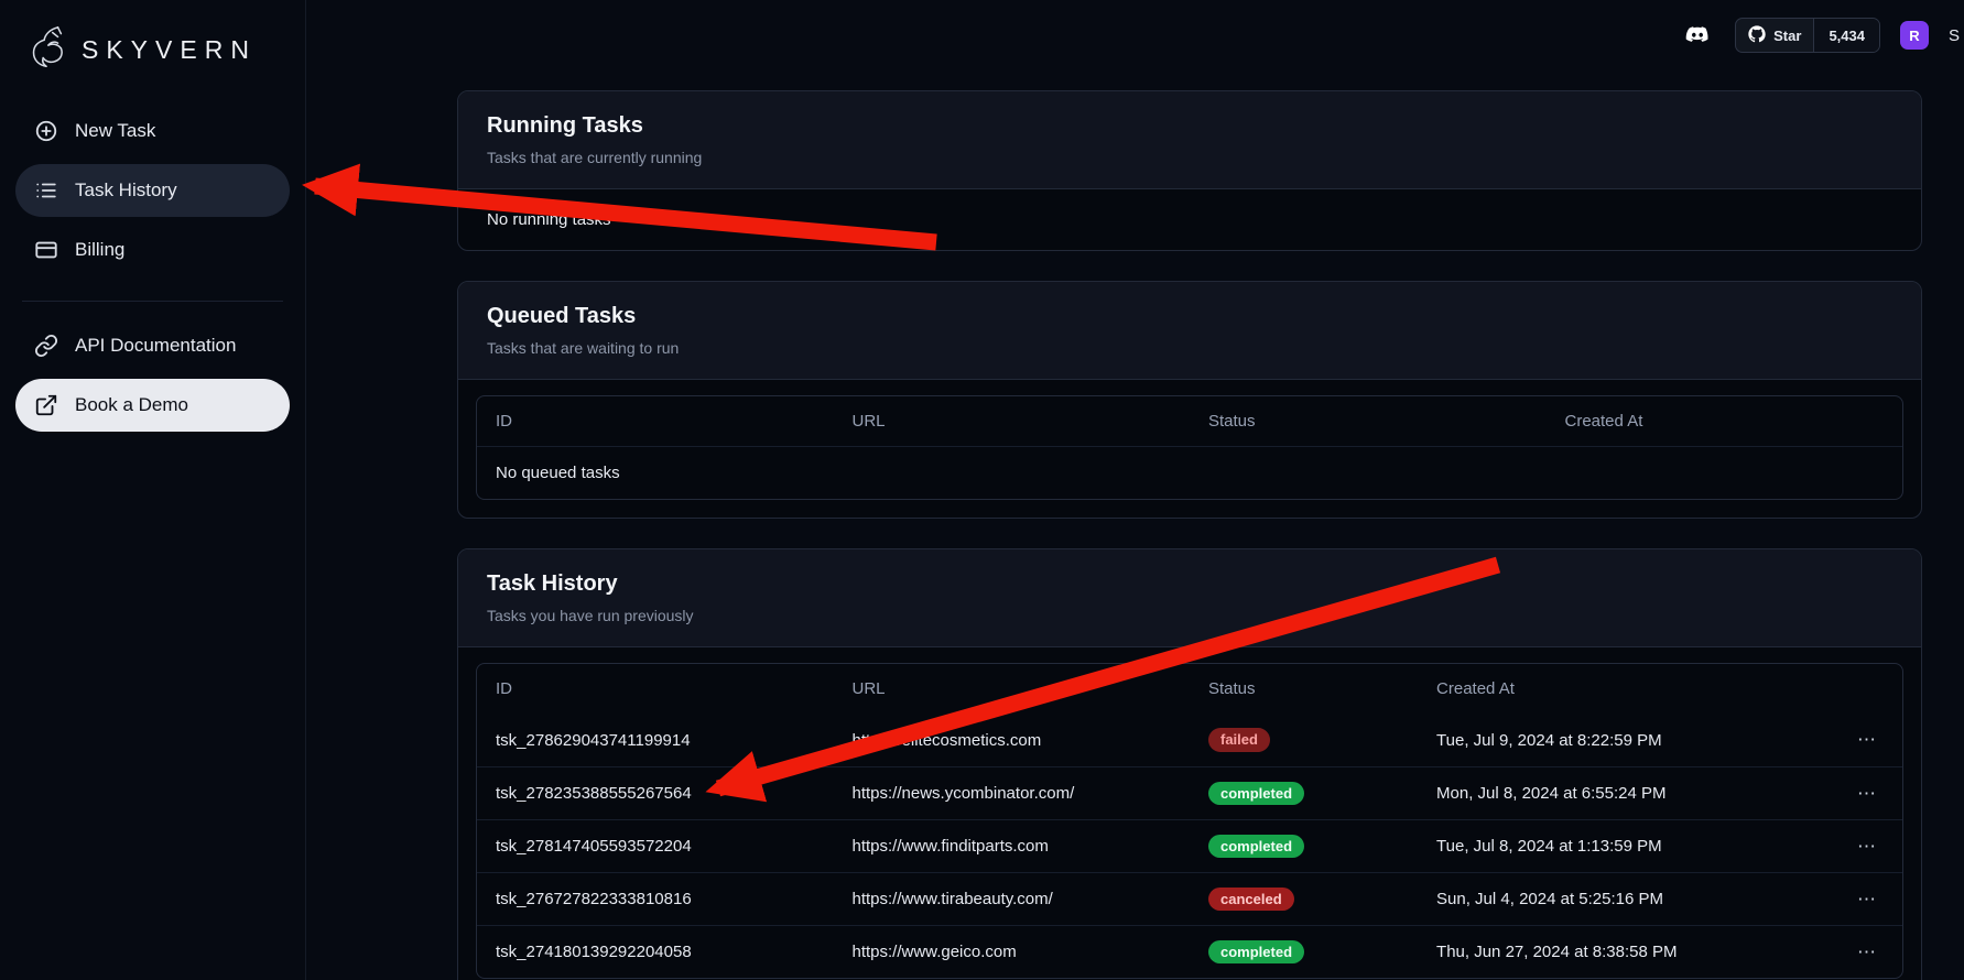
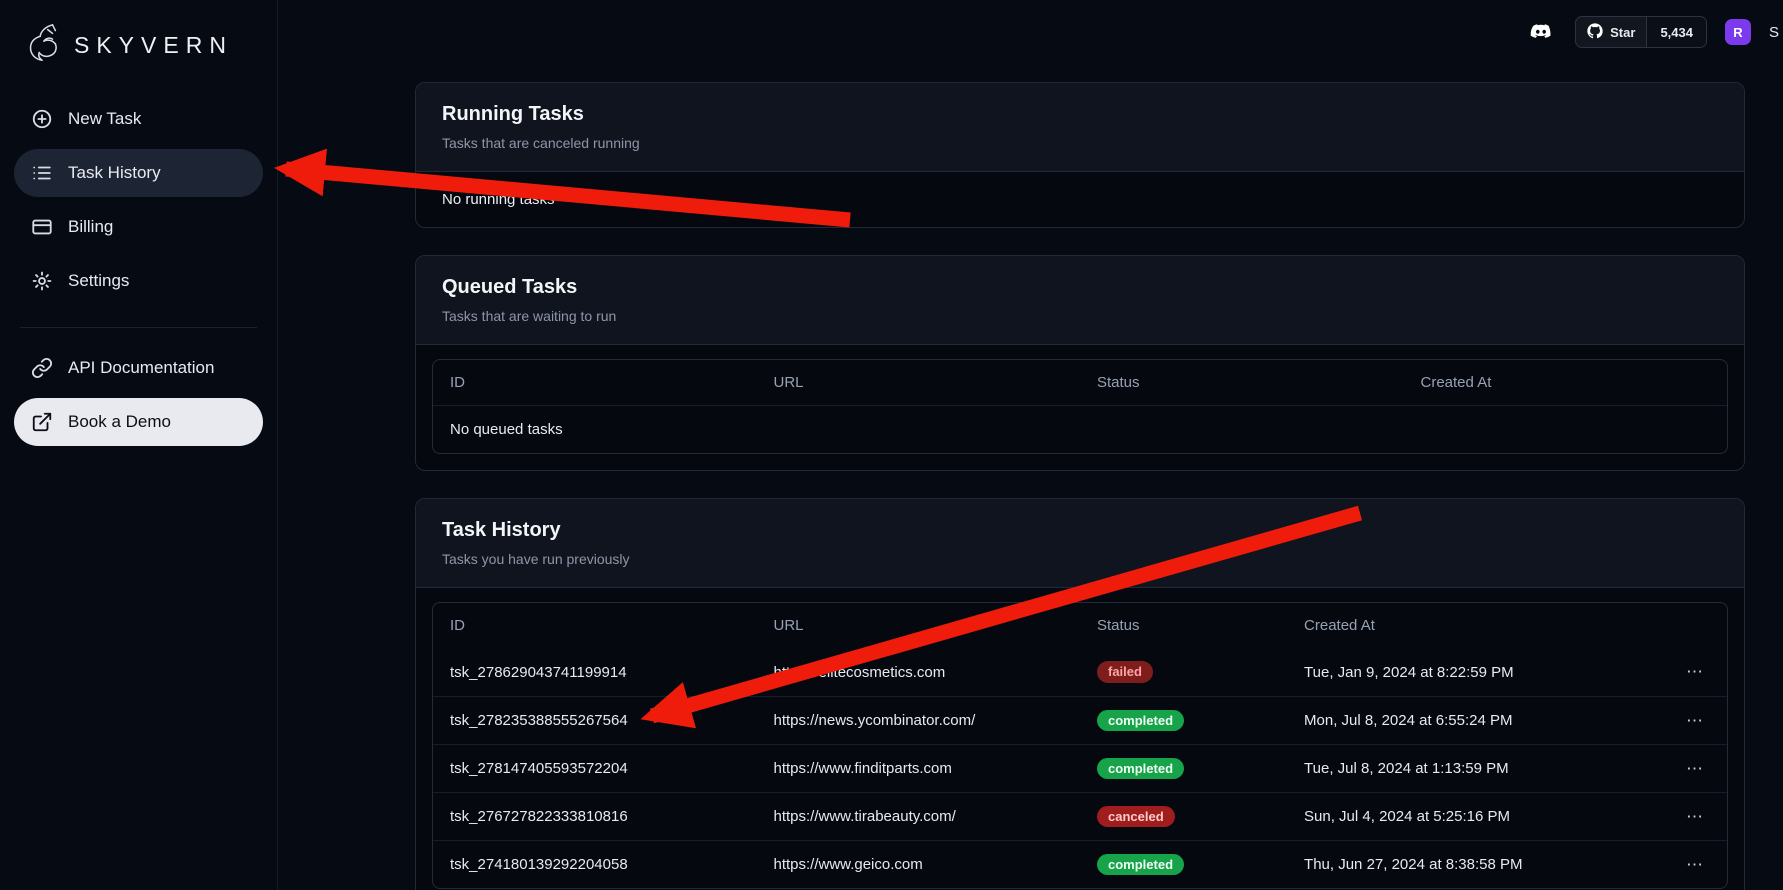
  SKYVERN
  New Task
  Task History
  Billing
+ Settings
  API Documentation
  Book a Demo
  Star
  5,434
  R
  S
  Running Tasks
- Tasks that are currently running
+ Tasks that are canceled running
  No running tas
  Queued Tasks
  Tasks that are waiting to run
  ID
  URL
  Status
  Created At
  No queued tasks
  Task History
  Tasks you have run previously
  ID
  URL
  Status
  Created At
  tsk_278629043741199914
  failed
- Tue, Jul 9, 2024 at 8:22:59 PM
+ Tue, Jan 9, 2024 at 8:22:59 PM
  ⋯
  tsk_278235388555267564
  https://news.ycombinator.com/
  completed
  Mon, Jul 8, 2024 at 6:55:24 PM
  ⋯
  tsk_278147405593572204
  https://www.finditparts.com
  completed
  Tue, Jul 8, 2024 at 1:13:59 PM
  ⋯
  tsk_276727822333810816
  https://www.tirabeauty.com/
  canceled
  Sun, Jul 4, 2024 at 5:25:16 PM
  ⋯
  tsk_274180139292204058
  https://www.geico.com
  completed
  Thu, Jun 27, 2024 at 8:38:58 PM
  ⋯
